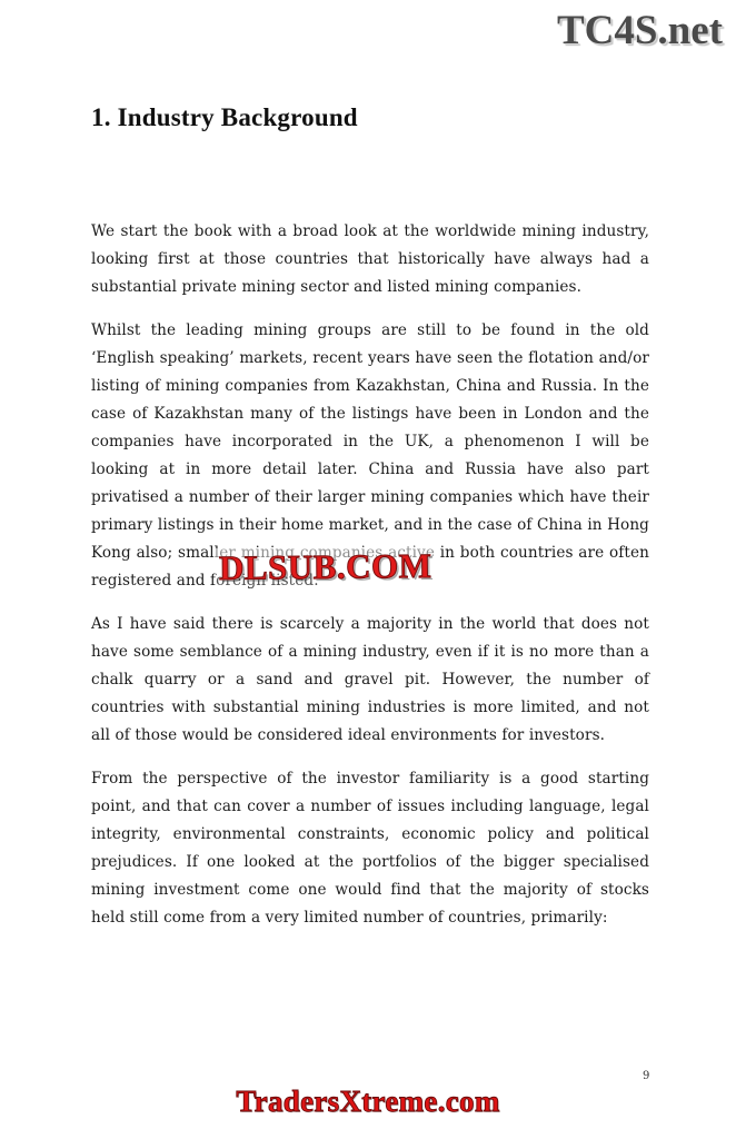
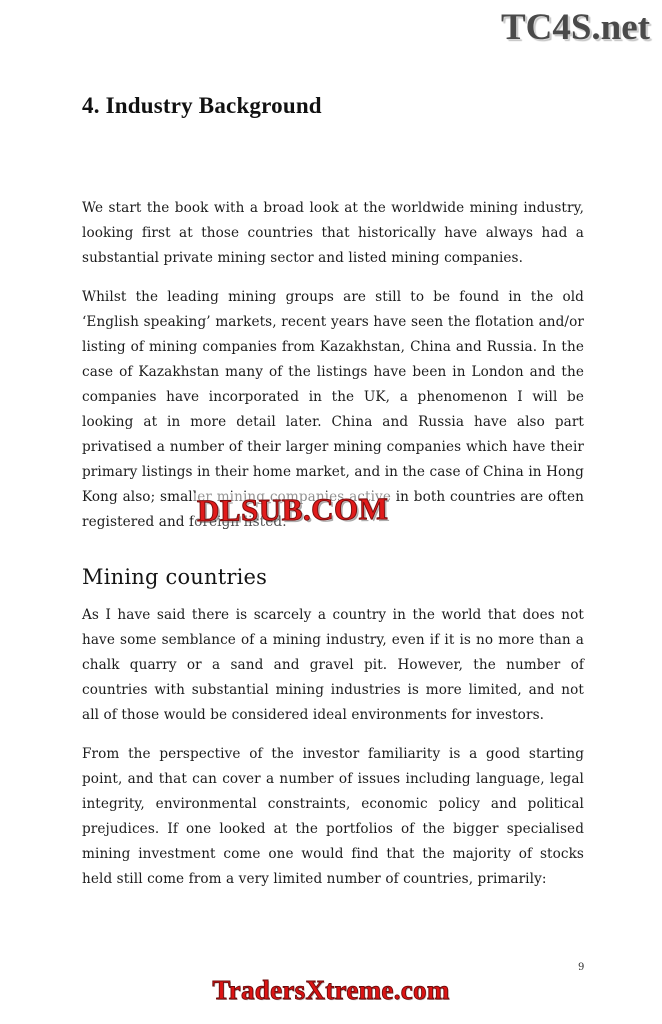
  TC4S.net
- 1. Industry Background
+ 4. Industry Background
  We start the book with a broad look at the worldwide mining industry, looking first at those countries that historically have always had a substantial private mining sector and listed mining companies.
  Whilst the leading mining groups are still to be found in the old ‘English speaking’ markets, recent years have seen the flotation and/or listing of mining companies from Kazakhstan, China and Russia. In the case of Kazakhstan many of the listings have been in London and the companies have incorporated in the UK, a phenomenon I will be looking at in more detail later. China and Russia have also part privatised a number of their larger mining companies which have their primary listings in their home market, and in the case of China in Hong Kong also; smal in both countries are often registered and f
+ Mining countries
- As I have said there is scarcely a majority in the world that does not have some semblance of a mining industry, even if it is no more than a chalk quarry or a sand and gravel pit. However, the number of countries with substantial mining industries is more limited, and not all of those would be considered ideal environments for investors.
+ As I have said there is scarcely a country in the world that does not have some semblance of a mining industry, even if it is no more than a chalk quarry or a sand and gravel pit. However, the number of countries with substantial mining industries is more limited, and not all of those would be considered ideal environments for investors.
  From the perspective of the investor familiarity is a good starting point, and that can cover a number of issues including language, legal integrity, environmental constraints, economic policy and political prejudices. If one looked at the portfolios of the bigger specialised mining investment come one would find that the majority of stocks held still come from a very limited number of countries, primarily:
  DLSUB.COM
  9
  TradersXtreme.com
